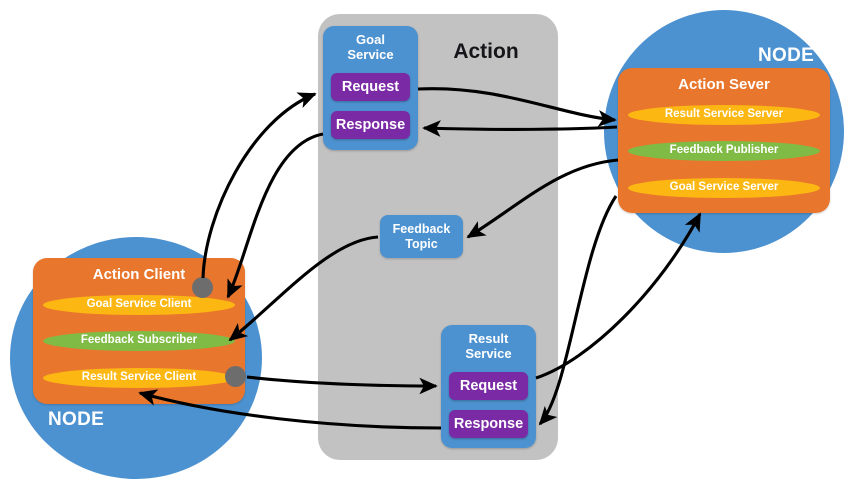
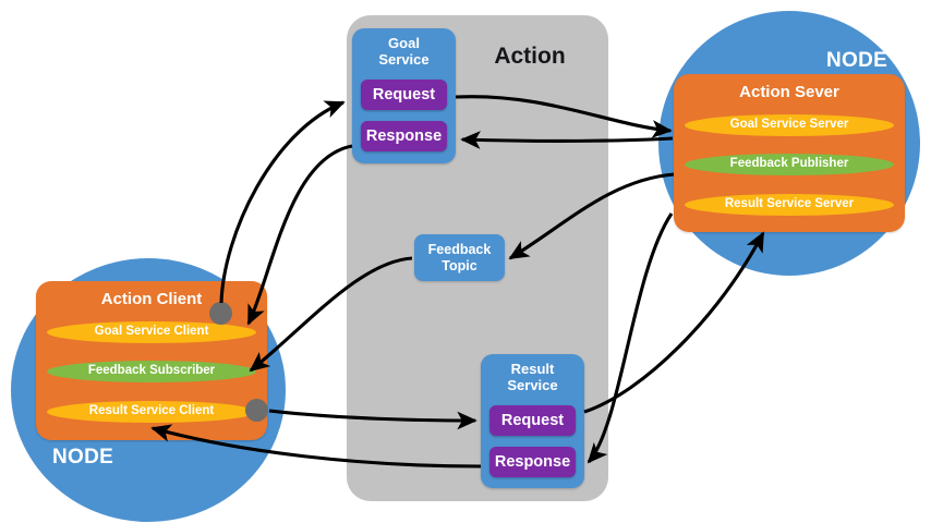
  Action
  NODE
  Action Client
  Goal Service Client
  Feedback Subscriber
  Result Service Client
  NODE
  Action Sever
- Result Service Server
+ Goal Service Server
  Feedback Publisher
- Goal Service Server
+ Result Service Server
  Goal
  Service
  Request
  Response
  Feedback
  Topic
  Result
  Service
  Request
  Response
